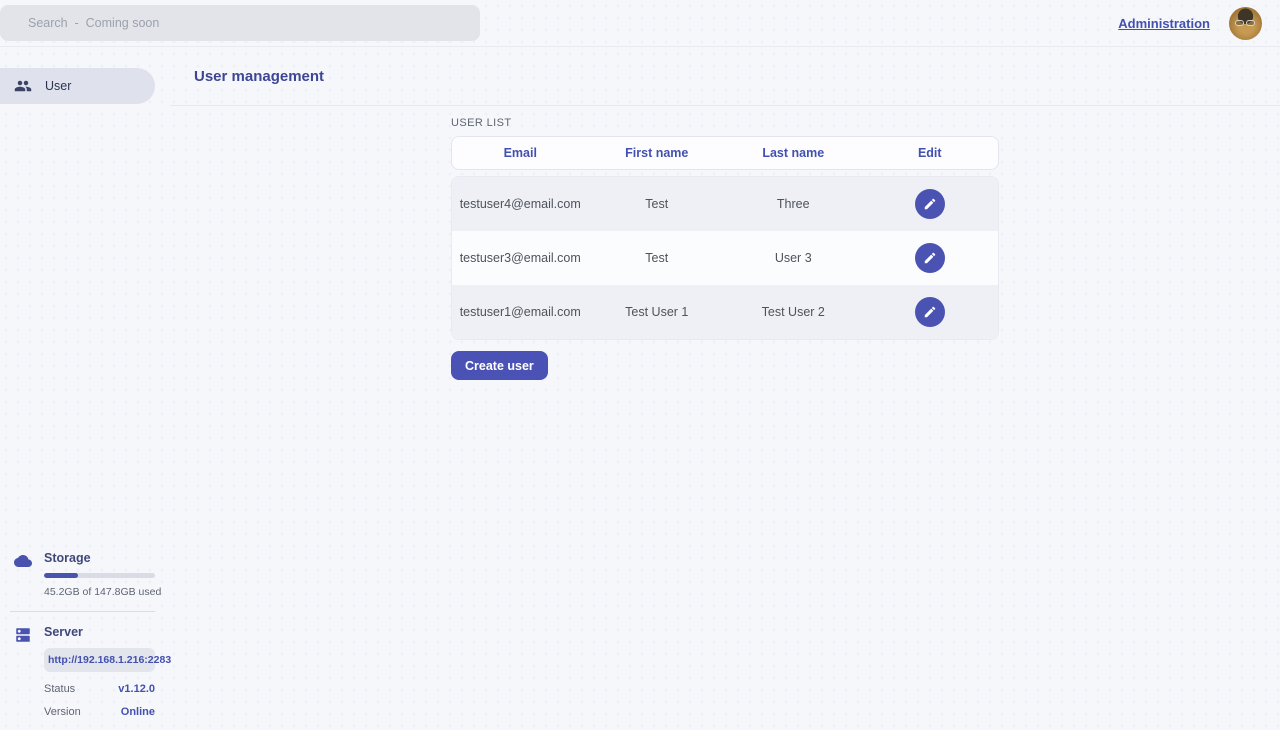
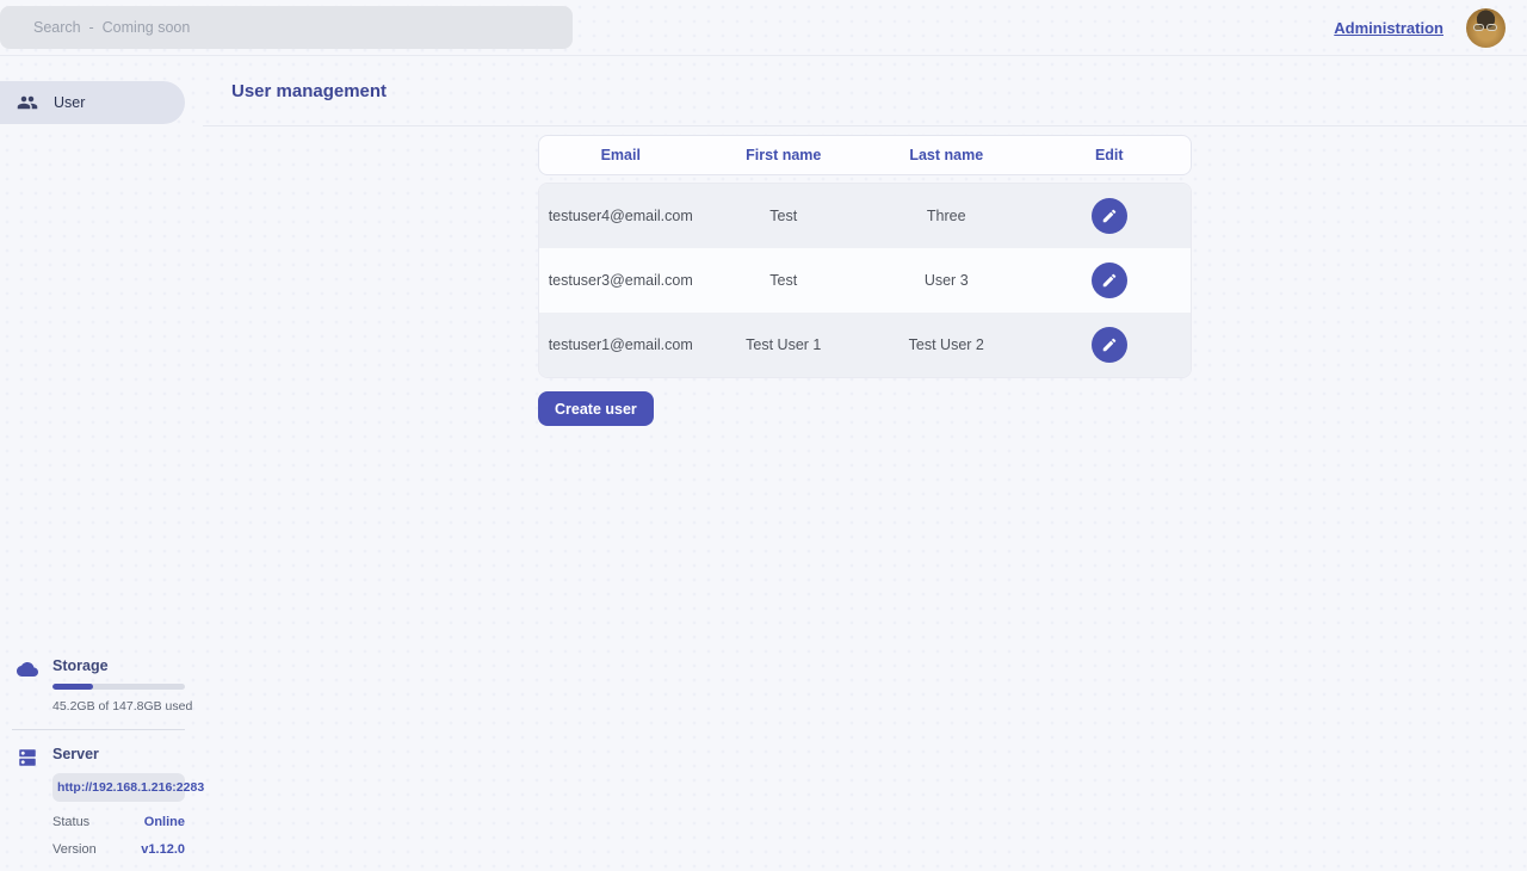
  Search - Coming soon
  Administration
  User
  Storage
  45.2GB of 147.8GB used
  Server
  http://192.168.1.216:2283
  Status
- v1.12.0
+ Online
  Version
- Online
+ v1.12.0
  User management
- USER LIST
  Email
  First name
  Last name
  Edit
  testuser4@email.com
  Test
  Three
  testuser3@email.com
  Test
  User 3
  testuser1@email.com
  Test User 1
  Test User 2
  Create user
